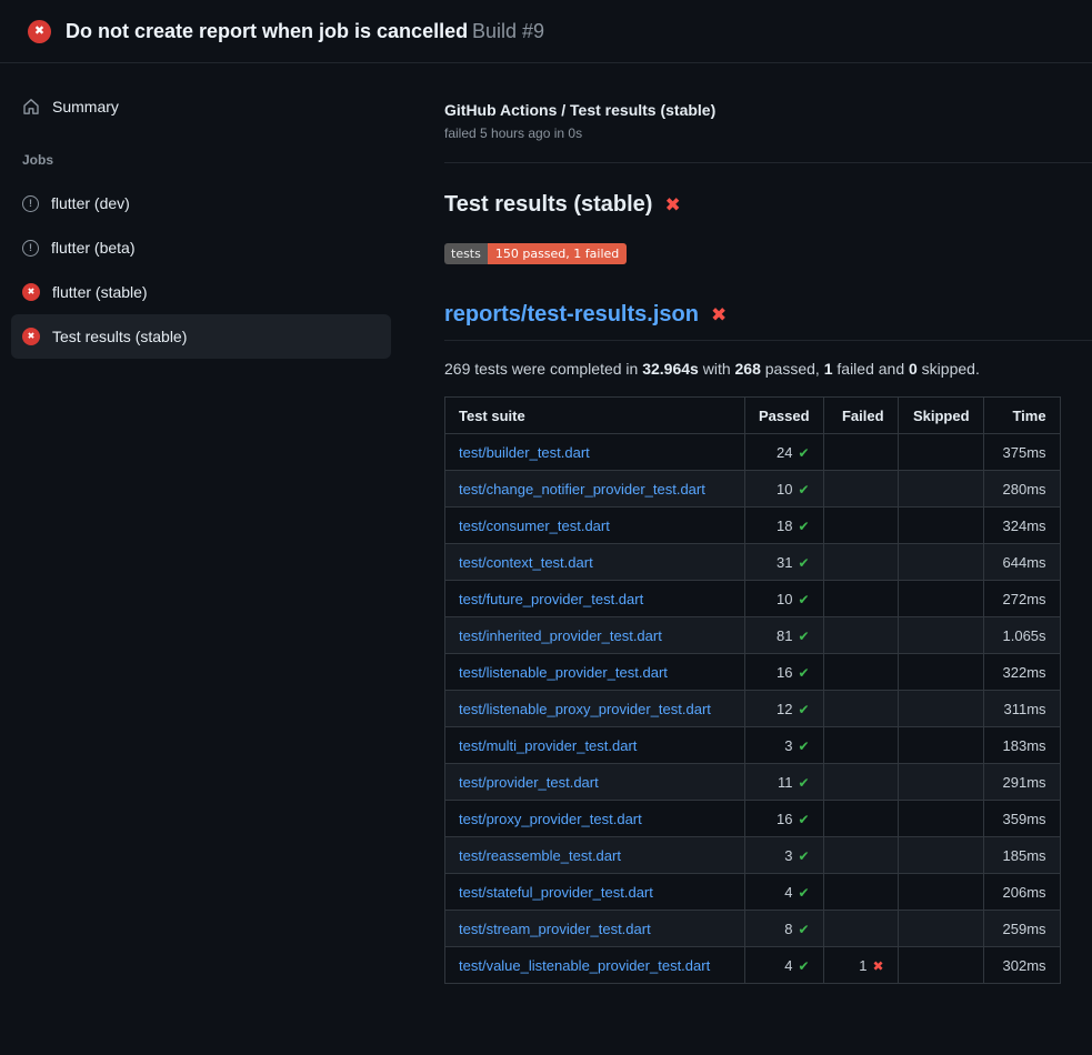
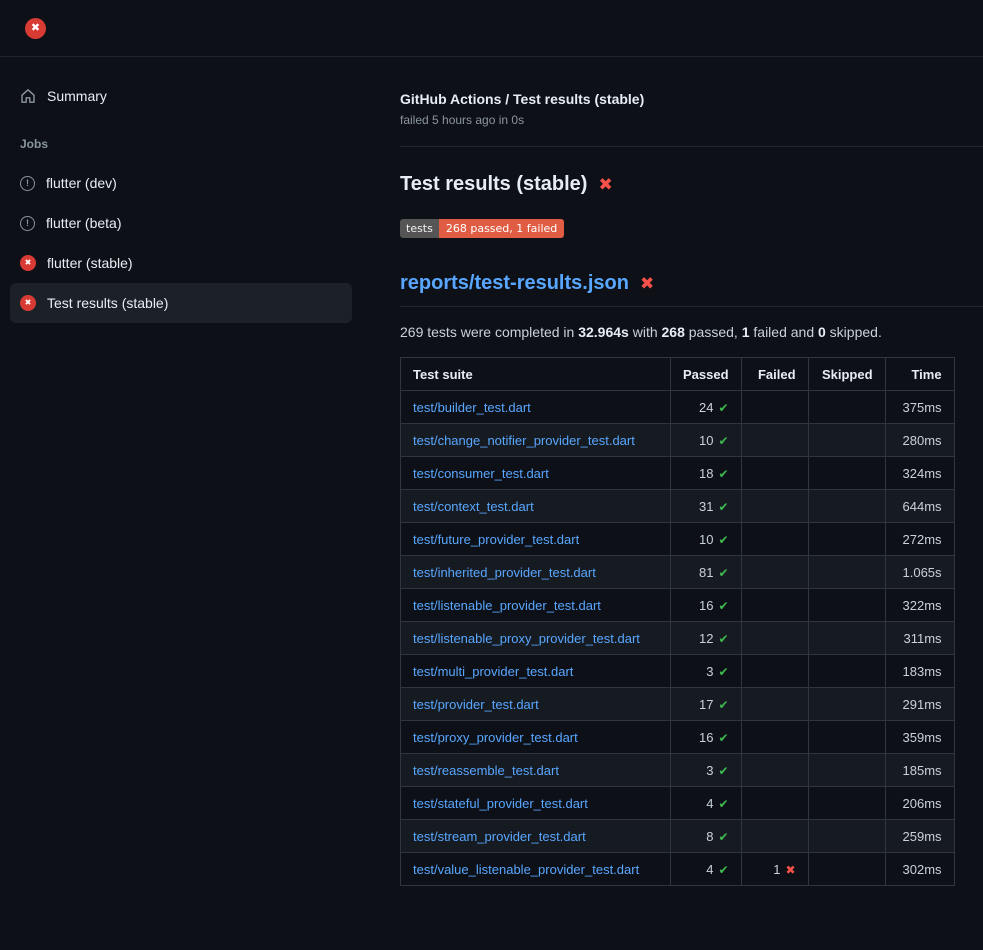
  ✖
- Do not create report when job is cancelled Build #9
  Summary
  Jobs
  !
  flutter (dev)
  !
  flutter (beta)
  ✖
  flutter (stable)
  ✖
  Test results (stable)
  GitHub Actions / Test results (stable)
  failed 5 hours ago in 0s
  Test results (stable)
  ✖
  tests
- 150 passed, 1 failed
+ 268 passed, 1 failed
  reports/test-results.json
  ✖
  269 tests were completed in 32.964s with 268 passed, 1 failed and 0 skipped.
  Test suite	Passed	Failed	Skipped	Time
  test/builder_test.dart	24 ✔			375ms
  test/change_notifier_provider_test.dart	10 ✔			280ms
  test/consumer_test.dart	18 ✔			324ms
  test/context_test.dart	31 ✔			644ms
  test/future_provider_test.dart	10 ✔			272ms
  test/inherited_provider_test.dart	81 ✔			1.065s
  test/listenable_provider_test.dart	16 ✔			322ms
  test/listenable_proxy_provider_test.dart	12 ✔			311ms
  test/multi_provider_test.dart	3 ✔			183ms
- test/provider_test.dart	11 ✔			291ms
+ test/provider_test.dart	17 ✔			291ms
  test/proxy_provider_test.dart	16 ✔			359ms
  test/reassemble_test.dart	3 ✔			185ms
  test/stateful_provider_test.dart	4 ✔			206ms
  test/stream_provider_test.dart	8 ✔			259ms
  test/value_listenable_provider_test.dart	4 ✔	1 ✖		302ms
